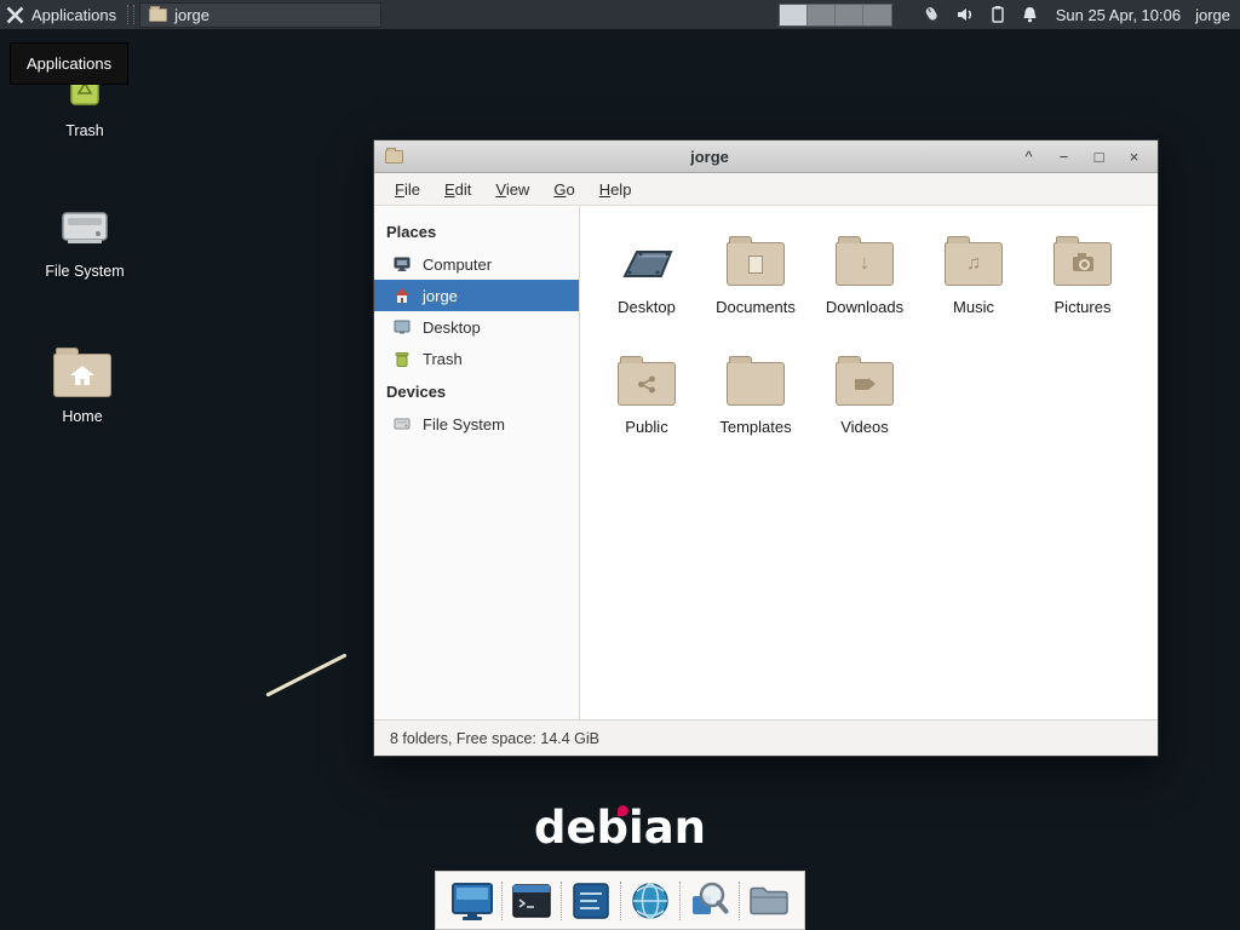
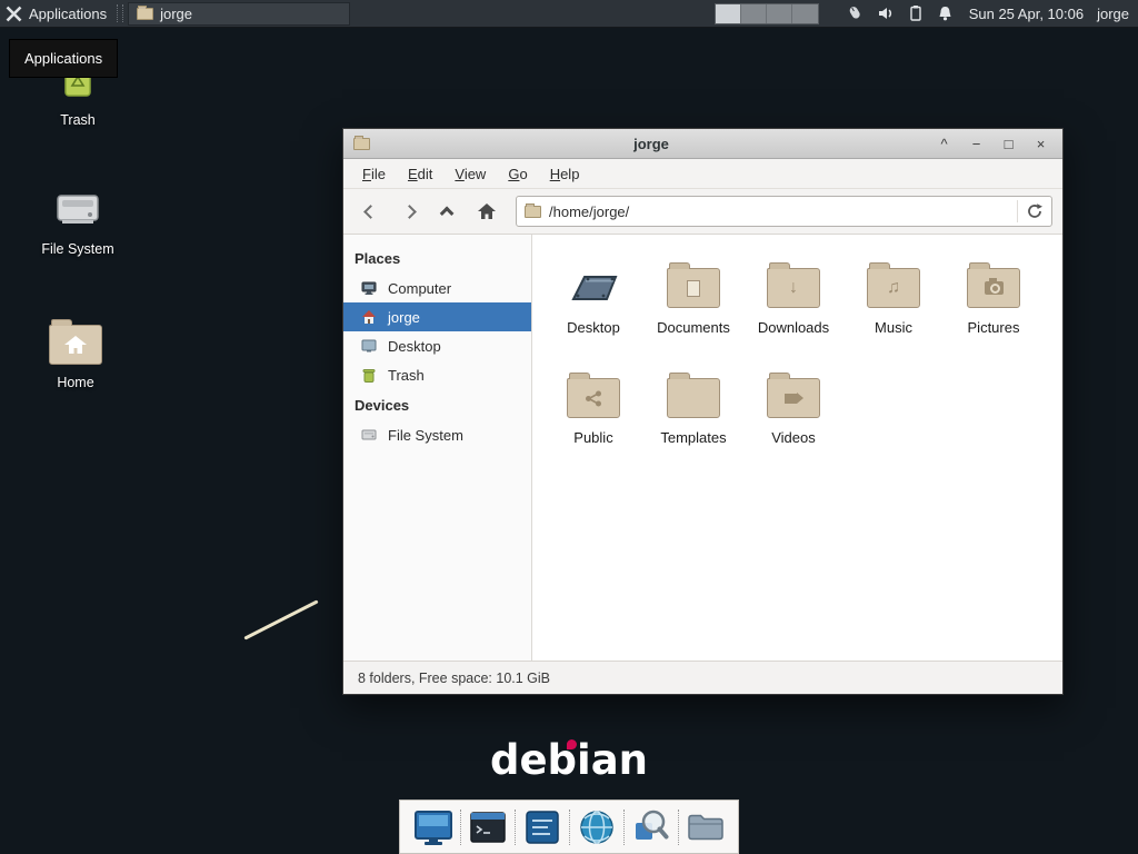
  Applications
  jorge
  Sun 25 Apr, 10:06
  jorge
  Applications
  Trash
  File System
  Home
  jorge
  ^
  −
  □
  ×
  File
  Edit
  View
  Go
  Help
+ /home/jorge/
  Places
  Computer
  jorge
  Desktop
  Trash
  Devices
  File System
  Desktop
  Documents
  ↓
  Downloads
  ♫
  Music
  Pictures
  Public
  Templates
  Videos
- 8 folders, Free space: 14.4 GiB
+ 8 folders, Free space: 10.1 GiB
  debian
